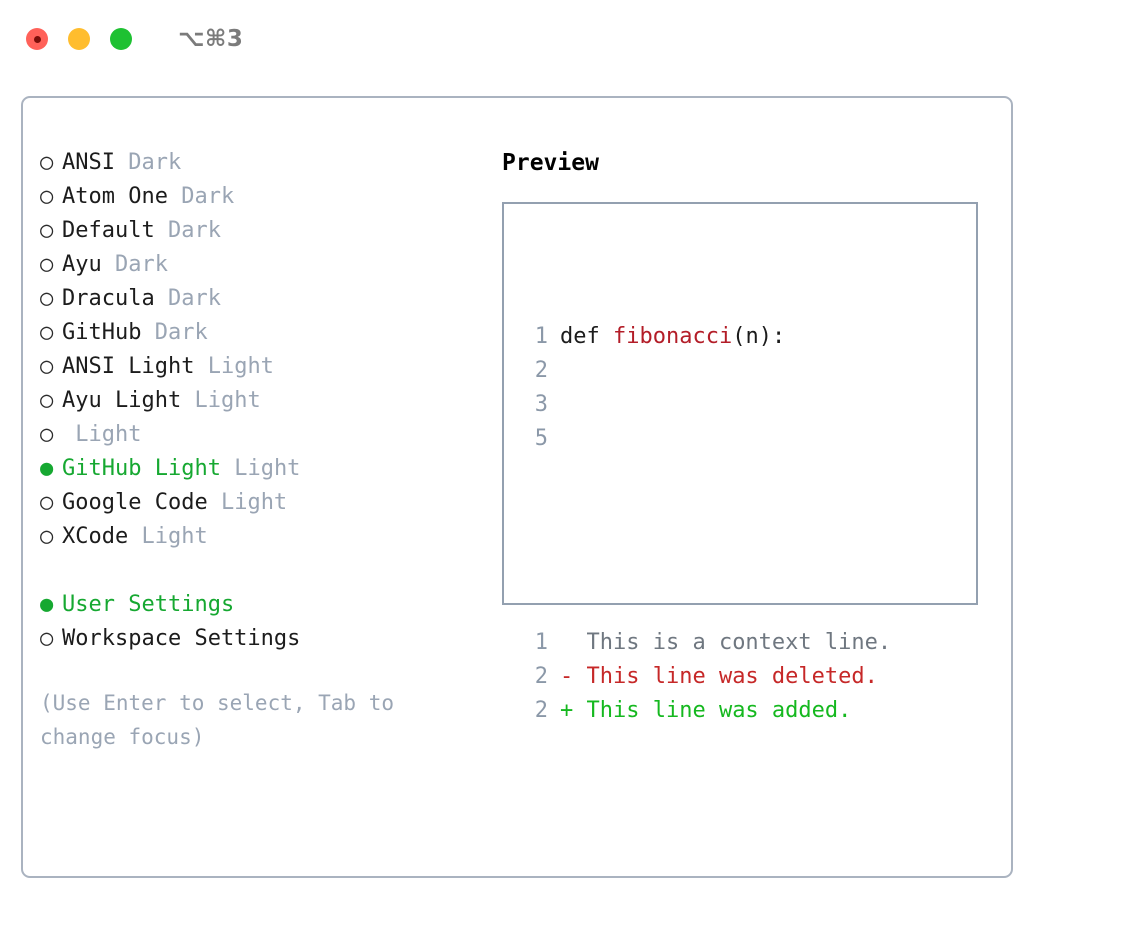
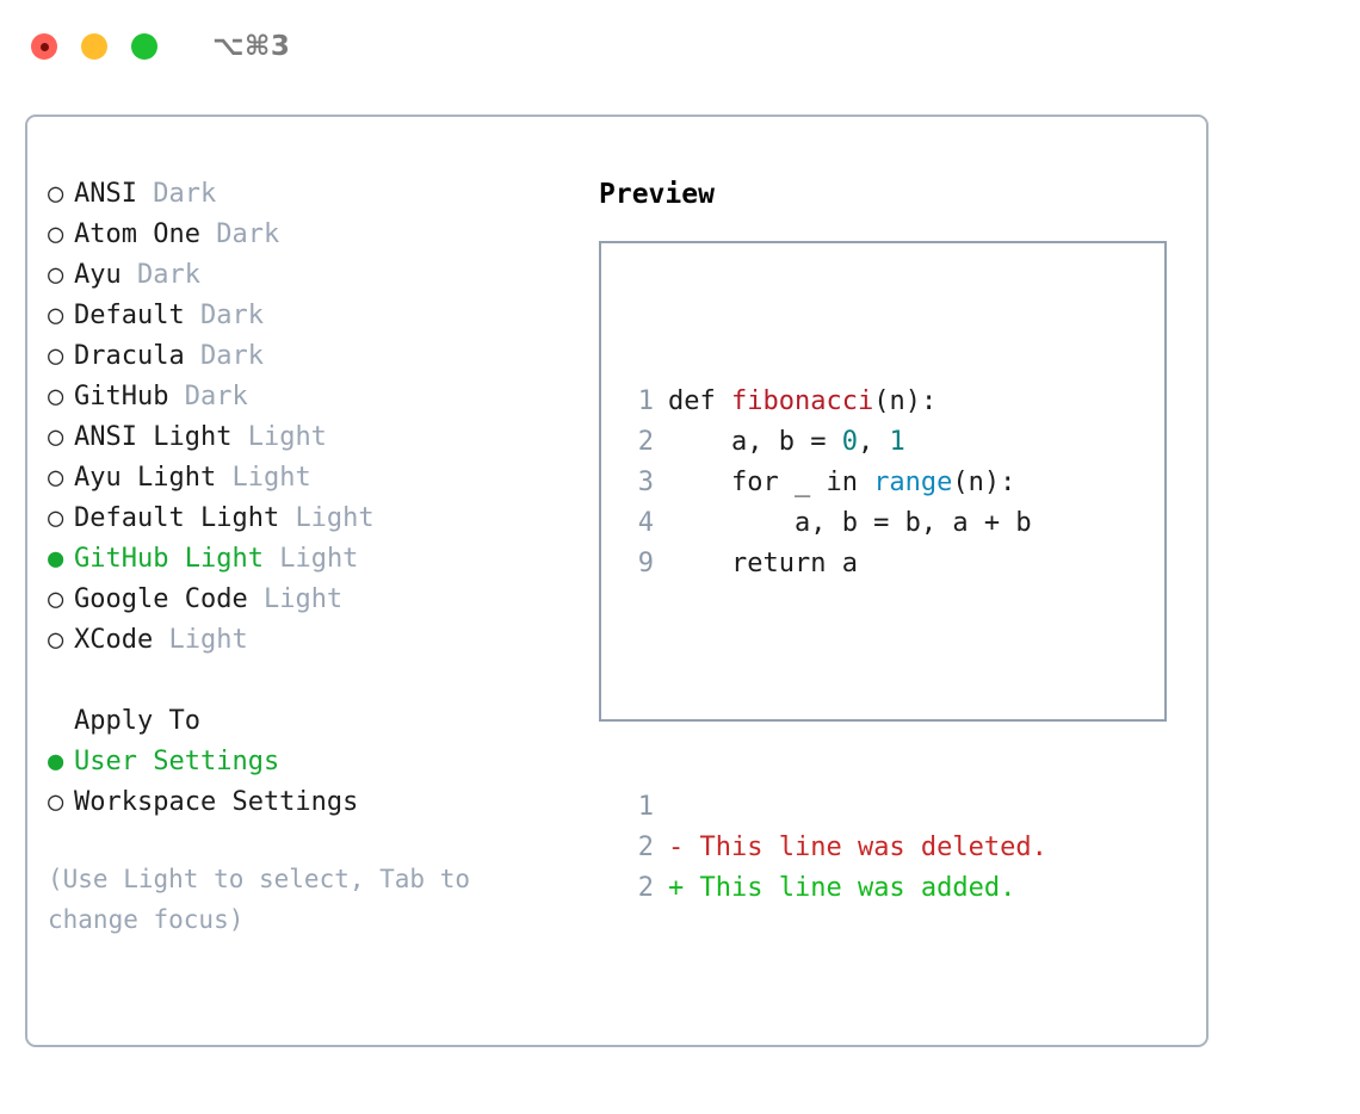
  ⌥⌘3
  ○
  ANSI
  Dark
  ○
  Atom One
  Dark
  ○
- Default
+ Ayu
  Dark
  ○
- Ayu
+ Default
  Dark
  ○
  Dracula
  Dark
  ○
  GitHub
  Dark
  ○
  ANSI Light
  Light
  ○
  Ayu Light
  Light
  ○
+ Default Light
  Light
  ●
  GitHub Light
  Light
  ○
  Google Code
  Light
  ○
  XCode
  Light
+ Apply To
  ●
  User Settings
  ○
  Workspace Settings
- (Use Enter to select, Tab to change focus)
+ (Use Light to select, Tab to change focus)
  Preview
  1
  def fibonacci(n):
  2
+ a, b = 0, 1
  3
+ for _ in range(n):
+ 4
+ a, b = b, a + b
- 5
+ 9
+ return a
  1
- This is a context line.
  2
  -
  This line was deleted.
  2
  +
  This line was added.
